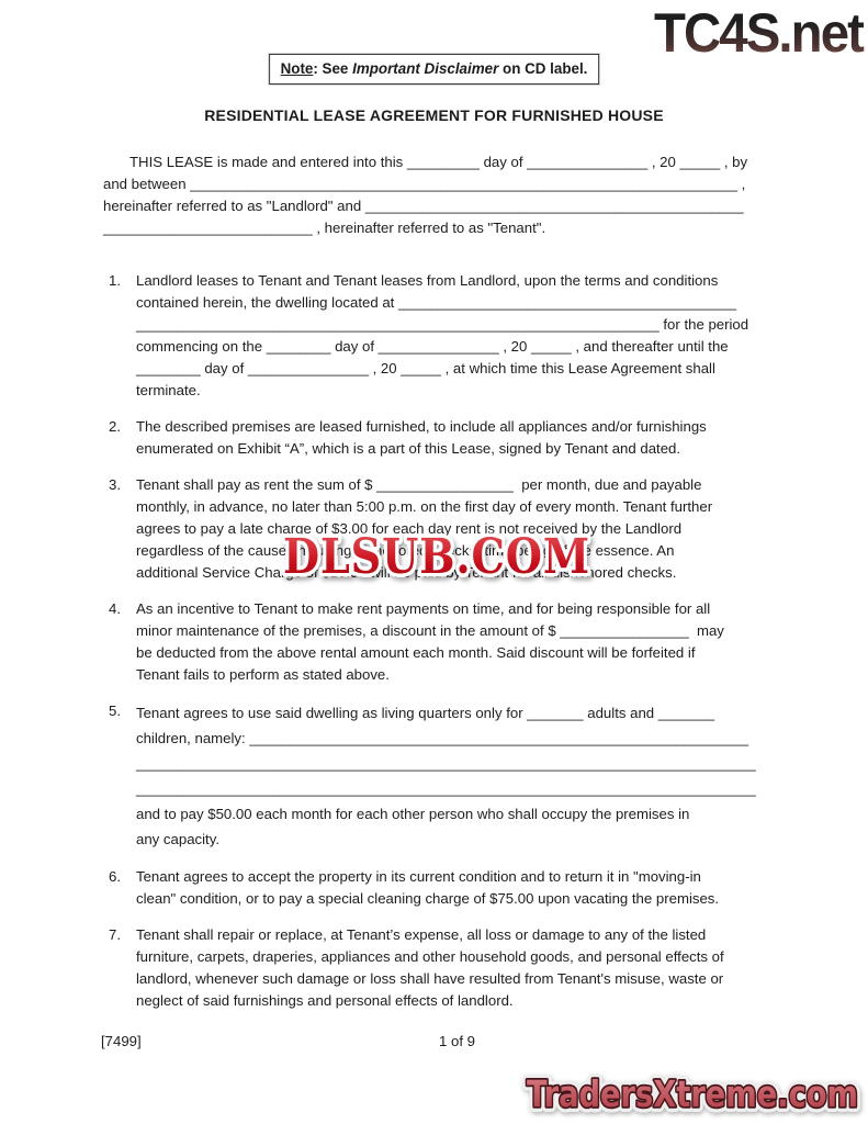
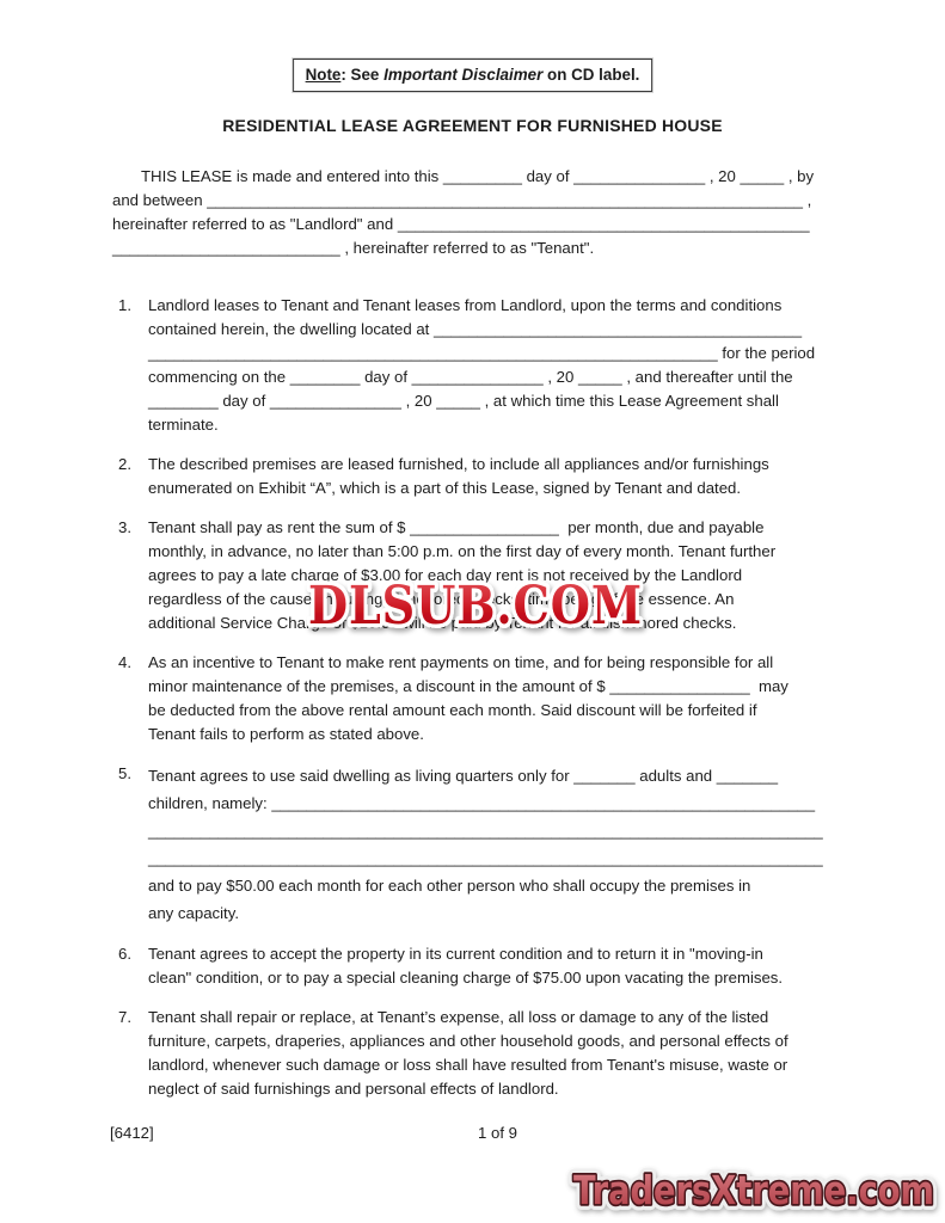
- TC4S.net
  Note: See Important Disclaimer on CD label.
  RESIDENTIAL LEASE AGREEMENT FOR FURNISHED HOUSE
  THIS LEASE is made and entered into this _________ day of _______________ , 20 _____ , by
  and between ____________________________________________________________________ ,
  hereinafter referred to as "Landlord" and _______________________________________________
  __________________________ , hereinafter referred to as "Tenant".
  1.
  Landlord leases to Tenant and Tenant leases from Landlord, upon the terms and conditions
  contained herein, the dwelling located at __________________________________________
  _________________________________________________________________ for the period
  commencing on the ________ day of _______________ , 20 _____ , and thereafter until the
  ________ day of _______________ , 20 _____ , at which time this Lease Agreement shall
  terminate.
  2.
  The described premises are leased furnished, to include all appliances and/or furnishings
  enumerated on Exhibit “A”, which is a part of this Lease, signed by Tenant and dated.
  3.
  Tenant shall pay as rent the sum of $ _________________ per month, due and payable
  monthly, in advance, no later than 5:00 p.m. on the first day of every month. Tenant further
  agrees to pay a late charge of $3.00 for each day rent is not received by the Landlord
  regardless of the cause, including dishonored checks, time being of the essence. An
  additional Service Charge of $10.00 will be paid by Tenant for all dishonored checks.
  4.
  As an incentive to Tenant to make rent payments on time, and for being responsible for all
  minor maintenance of the premises, a discount in the amount of $ ________________ may
  be deducted from the above rental amount each month. Said discount will be forfeited if
  Tenant fails to perform as stated above.
  5.
  Tenant agrees to use said dwelling as living quarters only for _______ adults and _______
  children, namely: ______________________________________________________________
  _____________________________________________________________________________
  _____________________________________________________________________________
  and to pay $50.00 each month for each other person who shall occupy the premises in
  any capacity.
  6.
  Tenant agrees to accept the property in its current condition and to return it in "moving-in
  clean" condition, or to pay a special cleaning charge of $75.00 upon vacating the premises.
  7.
  Tenant shall repair or replace, at Tenant’s expense, all loss or damage to any of the listed
  furniture, carpets, draperies, appliances and other household goods, and personal effects of
  landlord, whenever such damage or loss shall have resulted from Tenant's misuse, waste or
  neglect of said furnishings and personal effects of landlord.
  DLSUB.COM
- [7499]
+ [6412]
  1 of 9
  TradersXtreme.com
